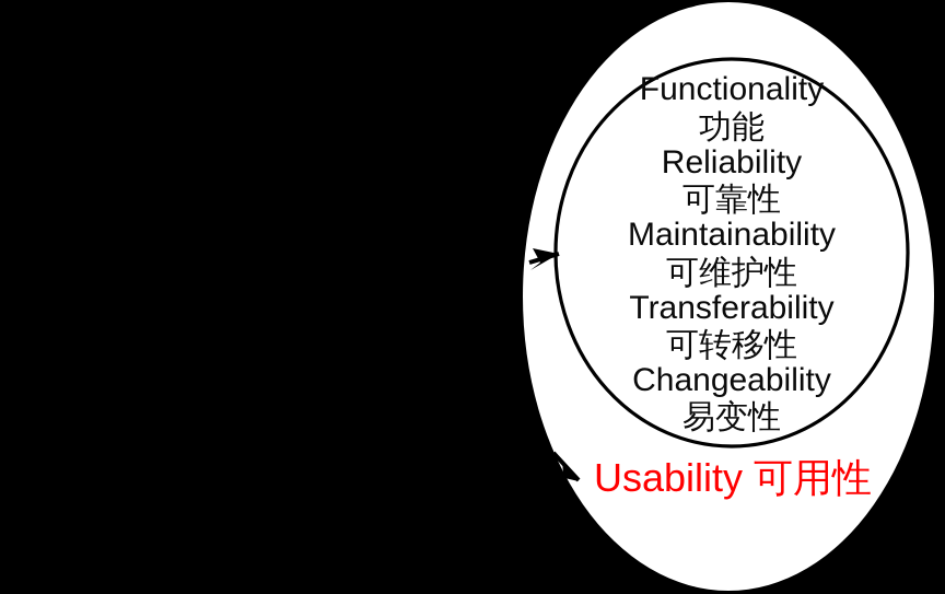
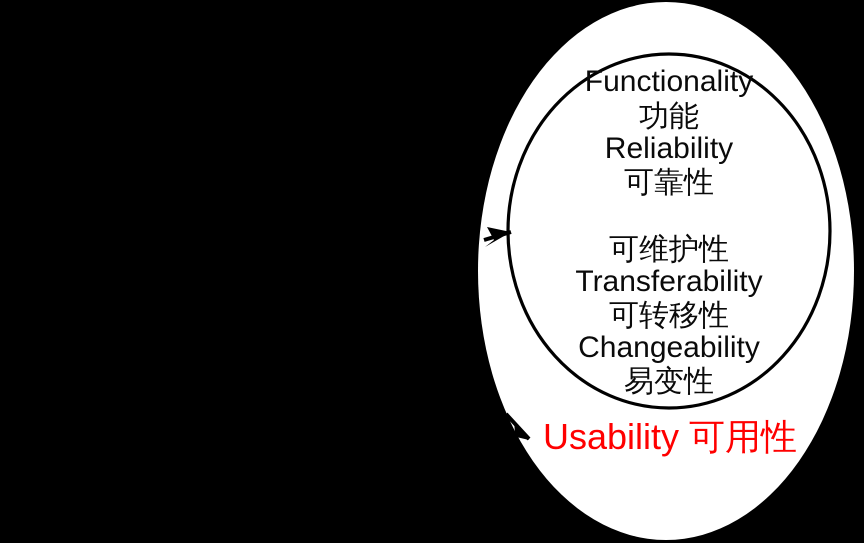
  Functionality
  功能
  Reliability
  可靠性
- Maintainability
  可维护性
  Transferability
  可转移性
  Changeability
  易变性
  Usability 可用性
